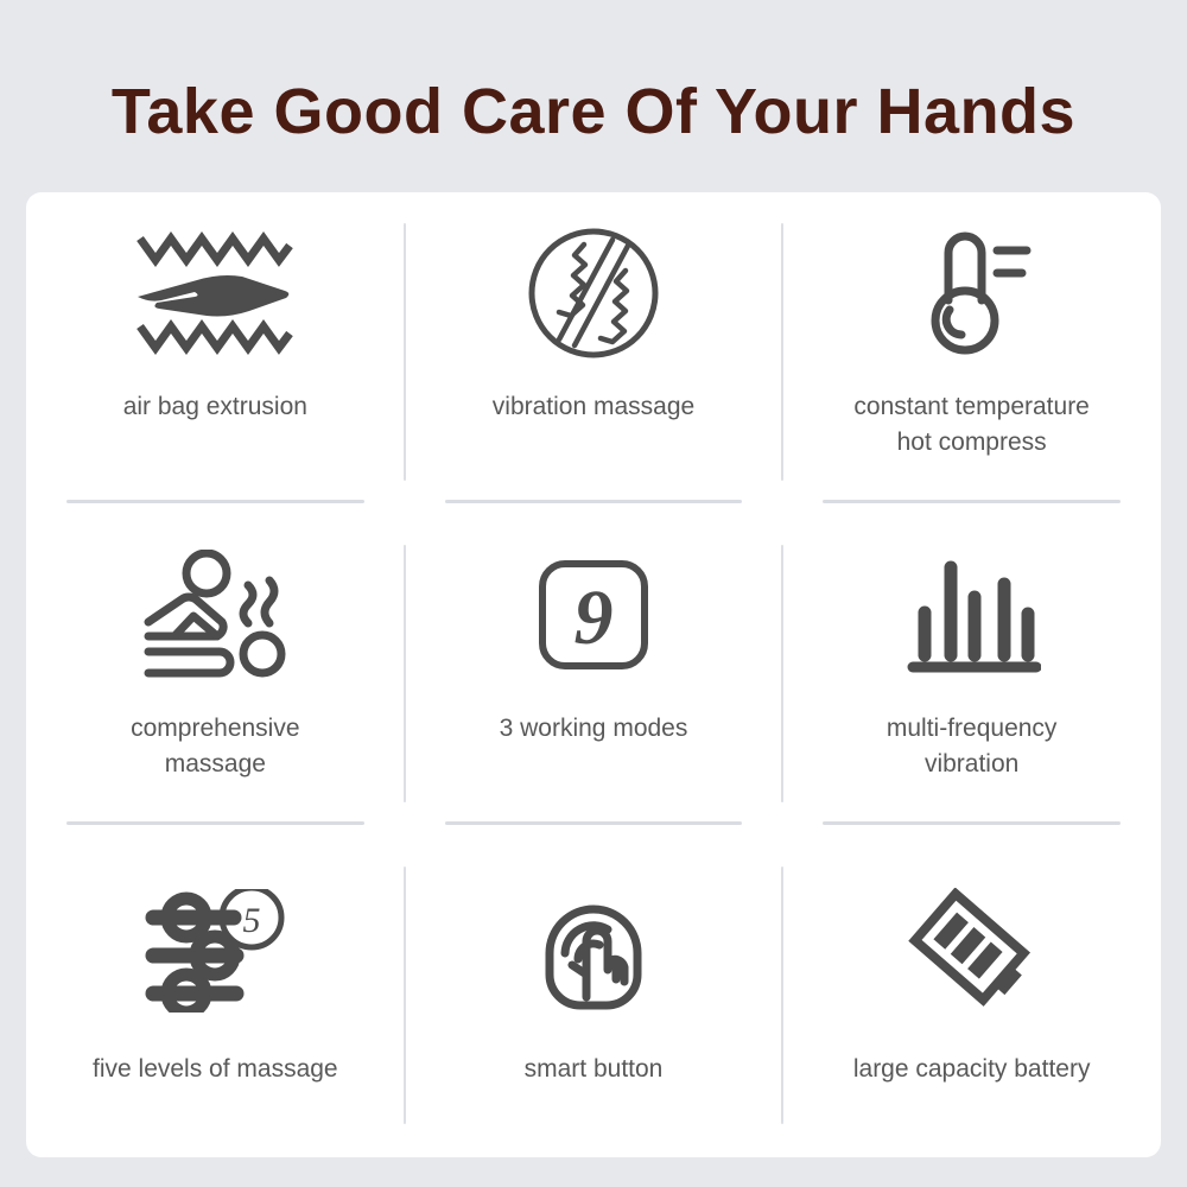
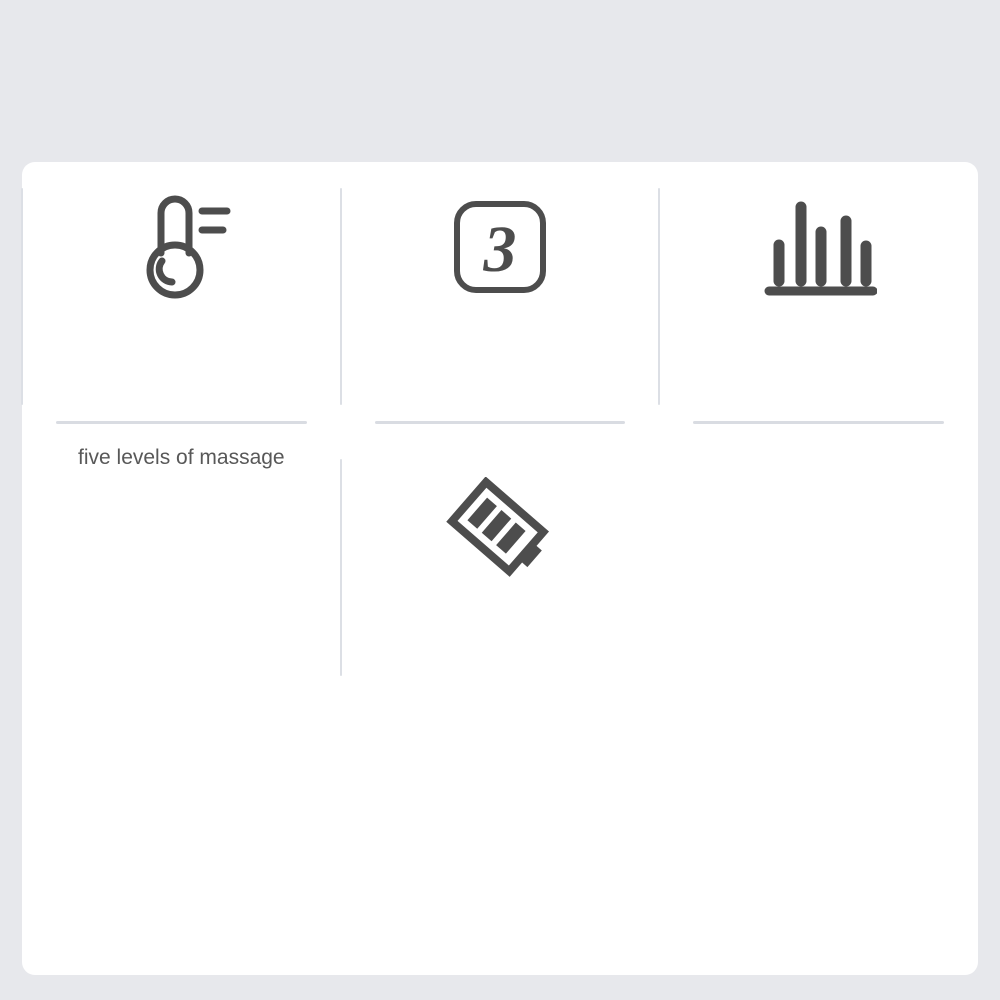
- Take Good Care Of Your Hands
- air bag extrusion
- vibration massage
- constant temperature
- hot compress
- comprehensive
- massage
- 9
+ 3
- 3 working modes
- multi-frequency
- vibration
- 5
  five levels of massage
- smart button
- large capacity battery
